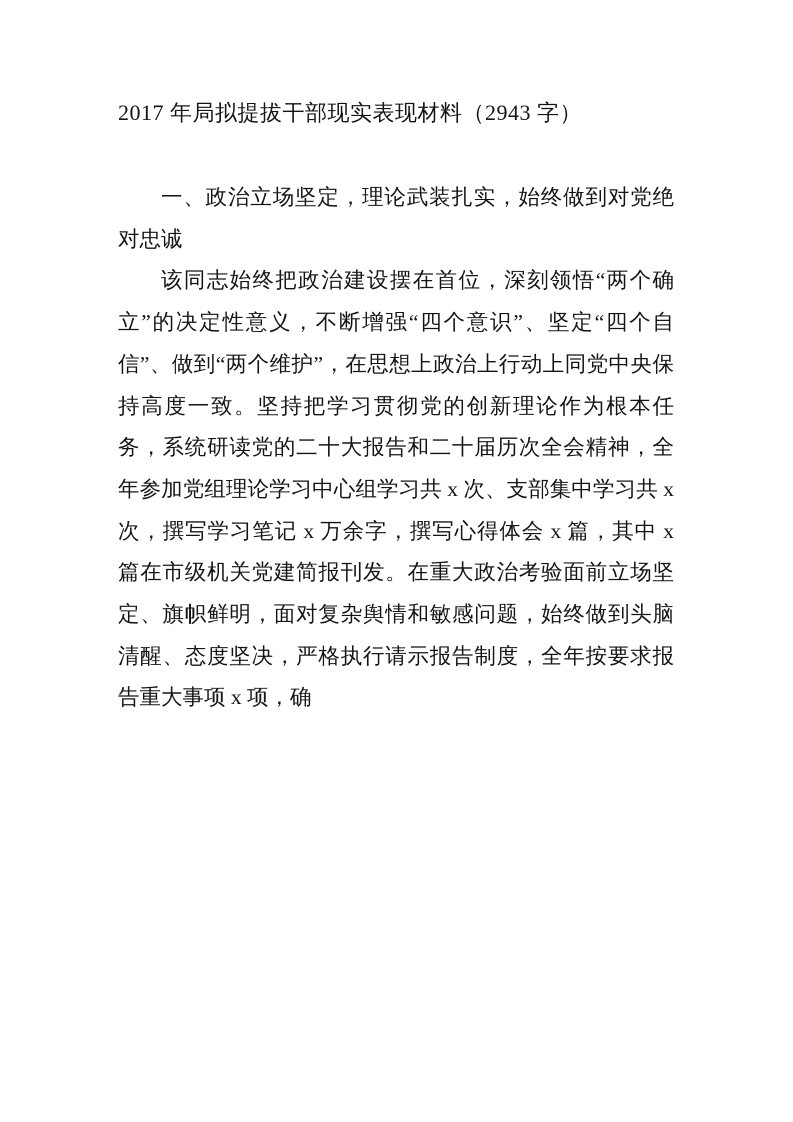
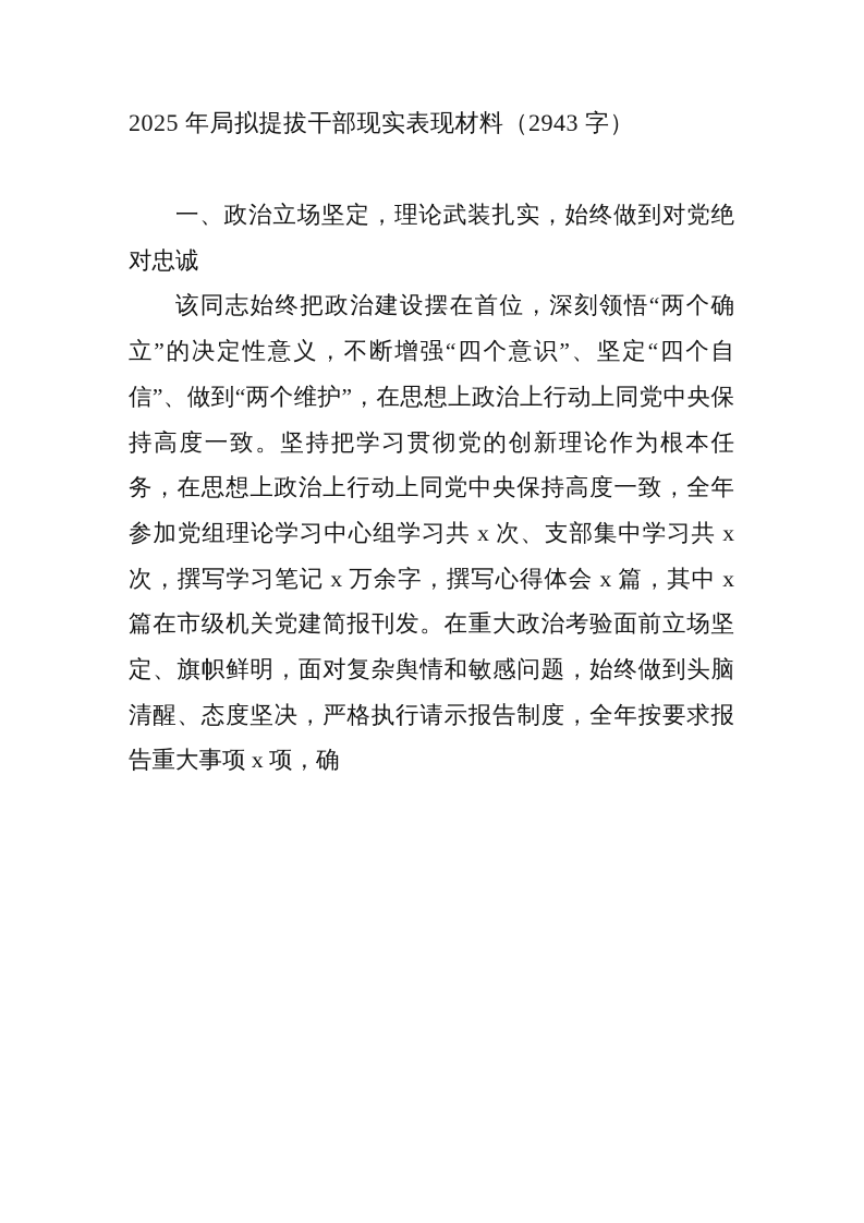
- 2017 年局拟提拔干部现实表现材料（2943 字）
+ 2025 年局拟提拔干部现实表现材料（2943 字）
  一、政治立场坚定，理论武装扎实，始终做到对党绝对忠诚
- 该同志始终把政治建设摆在首位，深刻领悟“两个确立”的决定性意义，不断增强“四个意识”、坚定“四个自信”、做到“两个维护”，在思想上政治上行动上同党中央保持高度一致。坚持把学习贯彻党的创新理论作为根本任务，系统研读党的二十大报告和二十届历次全会精神，全年参加党组理论学习中心组学习共 x 次、支部集中学习共 x 次，撰写学习笔记 x 万余字，撰写心得体会 x 篇，其中 x 篇在市级机关党建简报刊发。在重大政治考验面前立场坚定、旗帜鲜明，面对复杂舆情和敏感问题，始终做到头脑清醒、态度坚决，严格执行请示报告制度，全年按要求报告重大事项 x 项，确
+ 该同志始终把政治建设摆在首位，深刻领悟“两个确立”的决定性意义，不断增强“四个意识”、坚定“四个自信”、做到“两个维护”，在思想上政治上行动上同党中央保持高度一致。坚持把学习贯彻党的创新理论作为根本任务，在思想上政治上行动上同党中央保持高度一致，全年参加党组理论学习中心组学习共 x 次、支部集中学习共 x 次，撰写学习笔记 x 万余字，撰写心得体会 x 篇，其中 x 篇在市级机关党建简报刊发。在重大政治考验面前立场坚定、旗帜鲜明，面对复杂舆情和敏感问题，始终做到头脑清醒、态度坚决，严格执行请示报告制度，全年按要求报告重大事项 x 项，确
